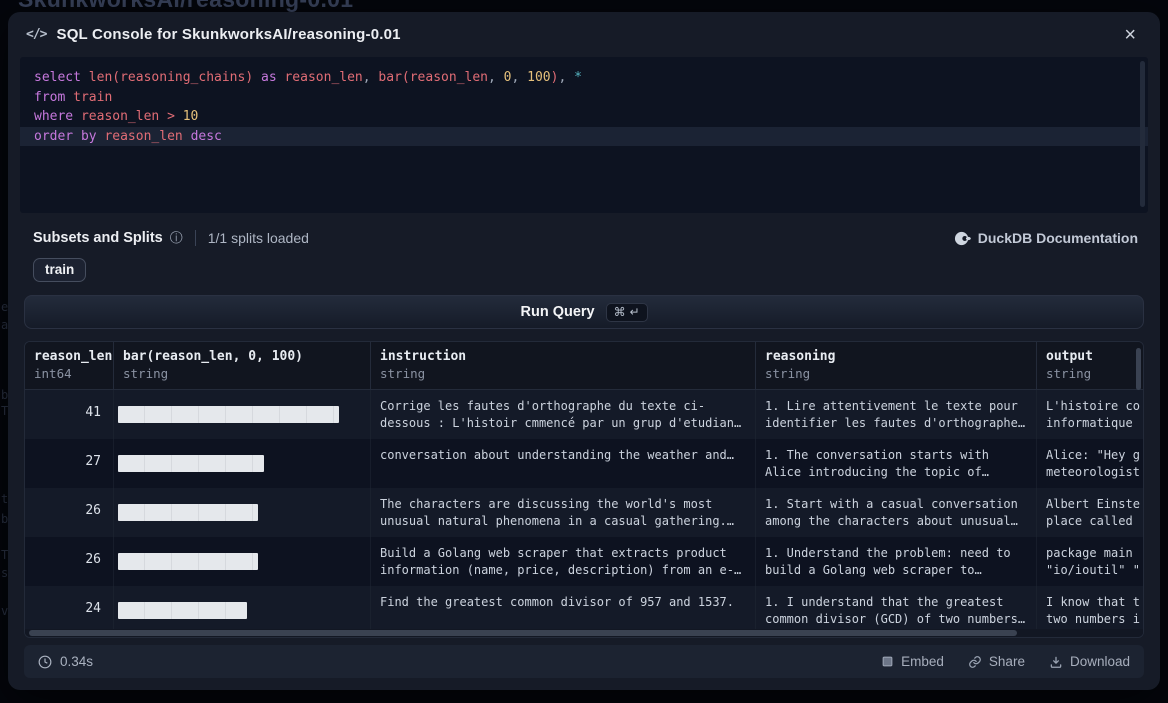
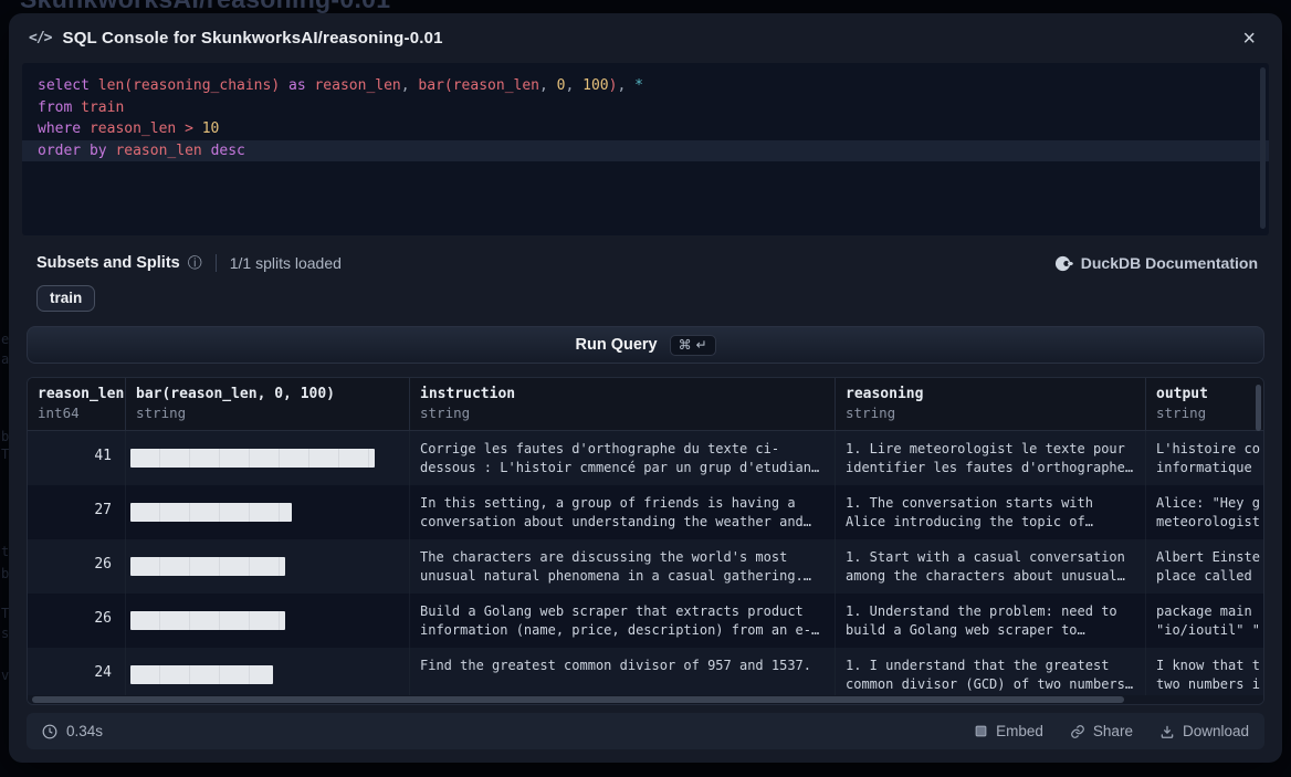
  e
  a
  b
  T
  s
  v
  </>
  SQL Console for SkunkworksAI/reasoning-0.01
  ×
  select len(reasoning_chains) as reason_len, bar(reason_len, 0, 100), *
  from train
  where reason_len > 10
  order by reason_len desc
  Subsets and Splits
  ⓘ
  1/1 splits loaded
  DuckDB Documentation
  train
  Run Query
  ⌘ ↵
  reason_len
  int64
  bar(reason_len, 0, 100)
  string
  instruction
  string
  reasoning
  string
  output
  string
  41
  Corrige les fautes d'orthographe du texte ci-
  dessous : L'histoir cmmencé par un grup d'etudian…
- 1. Lire attentivement le texte pour
+ 1. Lire meteorologist le texte pour
  identifier les fautes d'orthographe…
  L'histoire co
  informatique
  27
+ In this setting, a group of friends is having a
  conversation about understanding the weather and…
  1. The conversation starts with
  Alice introducing the topic of…
  Alice: "Hey g
  meteorologist
  26
  The characters are discussing the world's most
  unusual natural phenomena in a casual gathering.…
  1. Start with a casual conversation
  among the characters about unusual…
  Albert Einste
  place called
  26
  Build a Golang web scraper that extracts product
  information (name, price, description) from an e-…
  1. Understand the problem: need to
  build a Golang web scraper to…
  package main
  "io/ioutil" "
  24
  Find the greatest common divisor of 957 and 1537.
  1. I understand that the greatest
  common divisor (GCD) of two numbers…
  I know that t
  two numbers i
  0.34s
  Embed
  Share
  Download
